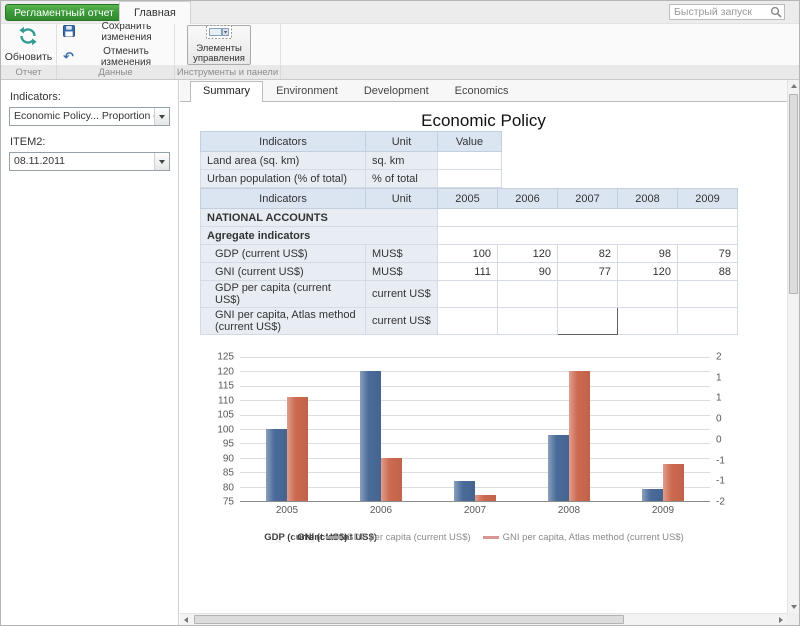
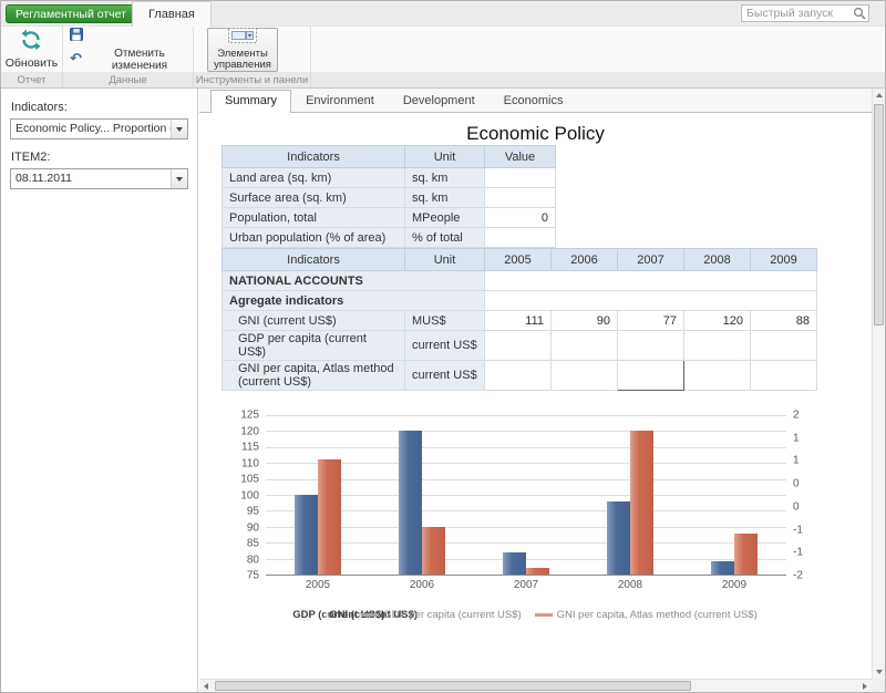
  Регламентный отчет
  Главная
  Быстрый запуск
  Обновить
- Сохранить изменения
  ↶
  Отменить изменения
  Элементы управления
  Отчет
  Данные
  Инструменты и панели
  Indicators:
  Economic Policy... Proportion
  ITEM2:
  08.11.2011
  Summary
  Environment
  Development
  Economics
  Economic Policy
  Indicators	Unit	Value
  Land area (sq. km)	sq. km
+ Surface area (sq. km)	sq. km
+ Population, total	MPeople	0
- Urban population (% of total)	% of total
+ Urban population (% of area)	% of total
  Indicators	Unit	2005	2006	2007	2008	2009
  NATIONAL ACCOUNTS
  Agregate indicators
- GDP (current US$)	MUS$	100	120	82	98	79
  GNI (current US$)	MUS$	111	90	77	120	88
  GDP per capita (current US$)	current US$
  GNI per capita, Atlas method (current US$)	current US$
  125
  120
  115
  110
  105
  100
  95
  90
  85
  80
  75
  2
  1
  1
  0
  0
  -1
  -1
  -2
  2005
  2006
  2007
  2008
  2009
  GNI (cnt US$)
  GDP per capita (current US$)
  GNI per capita, Atlas method (current US$)
